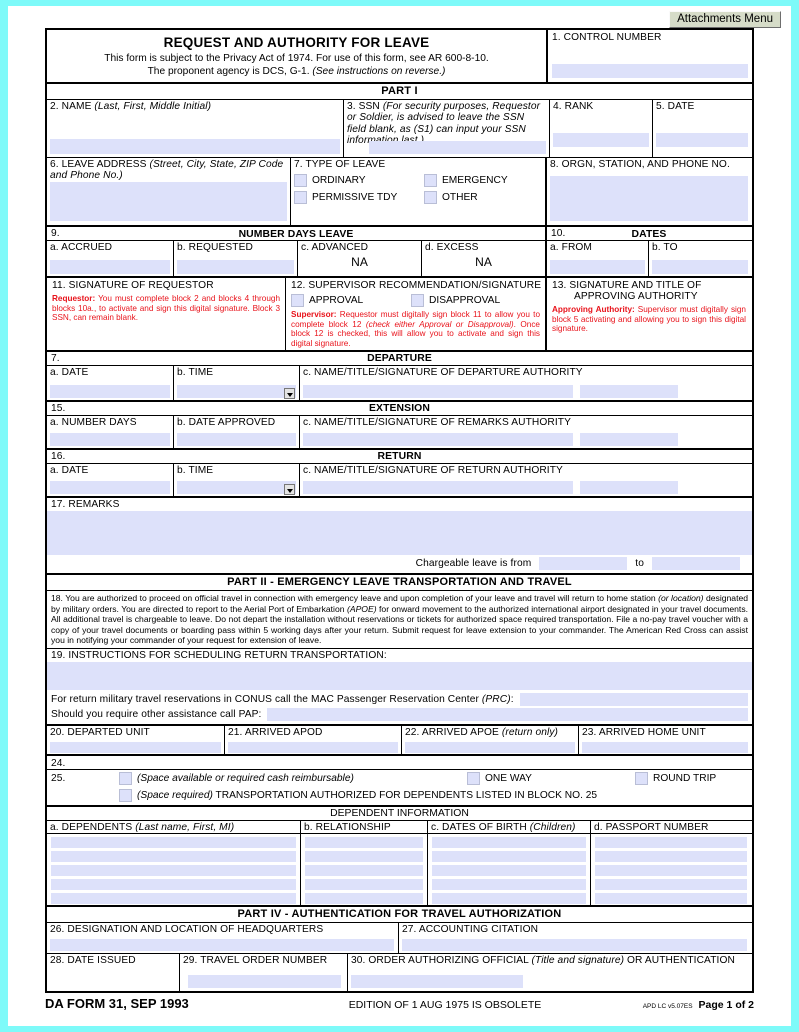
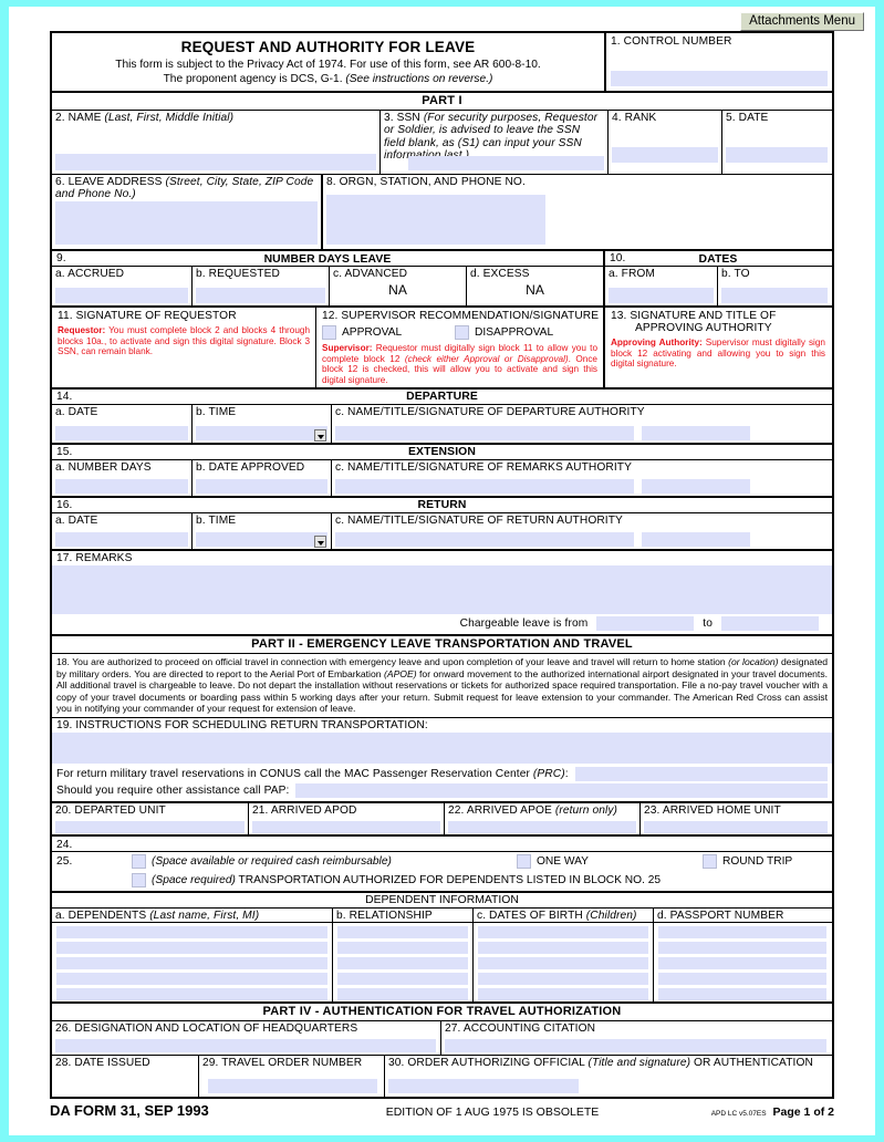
  Attachments Menu
  REQUEST AND AUTHORITY FOR LEAVE
  This form is subject to the Privacy Act of 1974. For use of this form, see AR 600-8-10.
  The proponent agency is DCS, G-1. (See instructions on reverse.)
  1. CONTROL NUMBER
  PART I
  2. NAME (Last, First, Middle Initial)
  3. SSN (For security purposes, Requestor or Soldier, is advised to leave the SSN field blank, as (S1) can input your SSN infor
  4. RANK
  5. DATE
  6. LEAVE ADDRESS (Street, City, State, ZIP Code and Phone No.)
- 7. TYPE OF LEAVE
- ORDINARY
- EMERGENCY
- PERMISSIVE TDY
- OTHER
  8. ORGN, STATION, AND PHONE NO.
  9.
  NUMBER DAYS LEAVE
  10.
  DATES
  a. ACCRUED
  b. REQUESTED
  c. ADVANCED
  NA
  d. EXCESS
  NA
  a. FROM
  b. TO
  11. SIGNATURE OF REQUESTOR
  Requestor: You must complete block 2 and blocks 4 through blocks 10a., to activate and sign this digital signature. Block 3 SSN, can remain blank.
  12. SUPERVISOR RECOMMENDATION/SIGNATURE
  APPROVAL
  DISAPPROVAL
  Supervisor: Requestor must digitally sign block 11 to allow you to complete block 12 (check either Approval or Disapproval). Once block 12 is checked, this will allow you to activate and sign this digital signature.
  13. SIGNATURE AND TITLE OF
  APPROVING AUTHORITY
- Approving Authority: Supervisor must digitally sign block 5 activating and allowing you to sign this digital signature.
+ Approving Authority: Supervisor must digitally sign block 12 activating and allowing you to sign this digital signature.
- 7.
+ 14.
  DEPARTURE
  a. DATE
  b. TIME
  c. NAME/TITLE/SIGNATURE OF DEPARTURE AUTHORITY
  15.
  EXTENSION
  a. NUMBER DAYS
  b. DATE APPROVED
  c. NAME/TITLE/SIGNATURE OF REMARKS AUTHORITY
  16.
  RETURN
  a. DATE
  b. TIME
  c. NAME/TITLE/SIGNATURE OF RETURN AUTHORITY
  17. REMARKS
  Chargeable leave is from
  to
  PART II - EMERGENCY LEAVE TRANSPORTATION AND TRAVEL
  18. You are authorized to proceed on official travel in connection with emergency leave and upon completion of your leave and travel will return to home station (or location) designated by military orders. You are directed to report to the Aerial Port of Embarkation (APOE) for onward movement to the authorized international airport designated in your travel documents. All additional travel is chargeable to leave. Do not depart the installation without reservations or tickets for authorized space required transportation. File a no-pay travel voucher with a copy of your travel documents or boarding pass within 5 working days after your return. Submit request for leave extension to your commander. The American Red Cross can assist you in notifying your commander of your request for extension of leave.
  19. INSTRUCTIONS FOR SCHEDULING RETURN TRANSPORTATION:
  For return military travel reservations in CONUS call the MAC Passenger Reservation Center (PRC):
  Should you require other assistance call PAP:
  20. DEPARTED UNIT
  21. ARRIVED APOD
  22. ARRIVED APOE (return only)
  23. ARRIVED HOME UNIT
  24.
  25.
  (Space available or required cash reimbursable)
  ONE WAY
  ROUND TRIP
  (Space required) TRANSPORTATION AUTHORIZED FOR DEPENDENTS LISTED IN BLOCK NO. 25
  DEPENDENT INFORMATION
  a. DEPENDENTS (Last name, First, MI)
  b. RELATIONSHIP
  c. DATES OF BIRTH (Children)
  d. PASSPORT NUMBER
  PART IV - AUTHENTICATION FOR TRAVEL AUTHORIZATION
  26. DESIGNATION AND LOCATION OF HEADQUARTERS
  27. ACCOUNTING CITATION
  28. DATE ISSUED
  29. TRAVEL ORDER NUMBER
  30. ORDER AUTHORIZING OFFICIAL (Title and signature) OR AUTHENTICATION
  DA FORM 31, SEP 1993
  EDITION OF 1 AUG 1975 IS OBSOLETE
  Page 1 of 2
